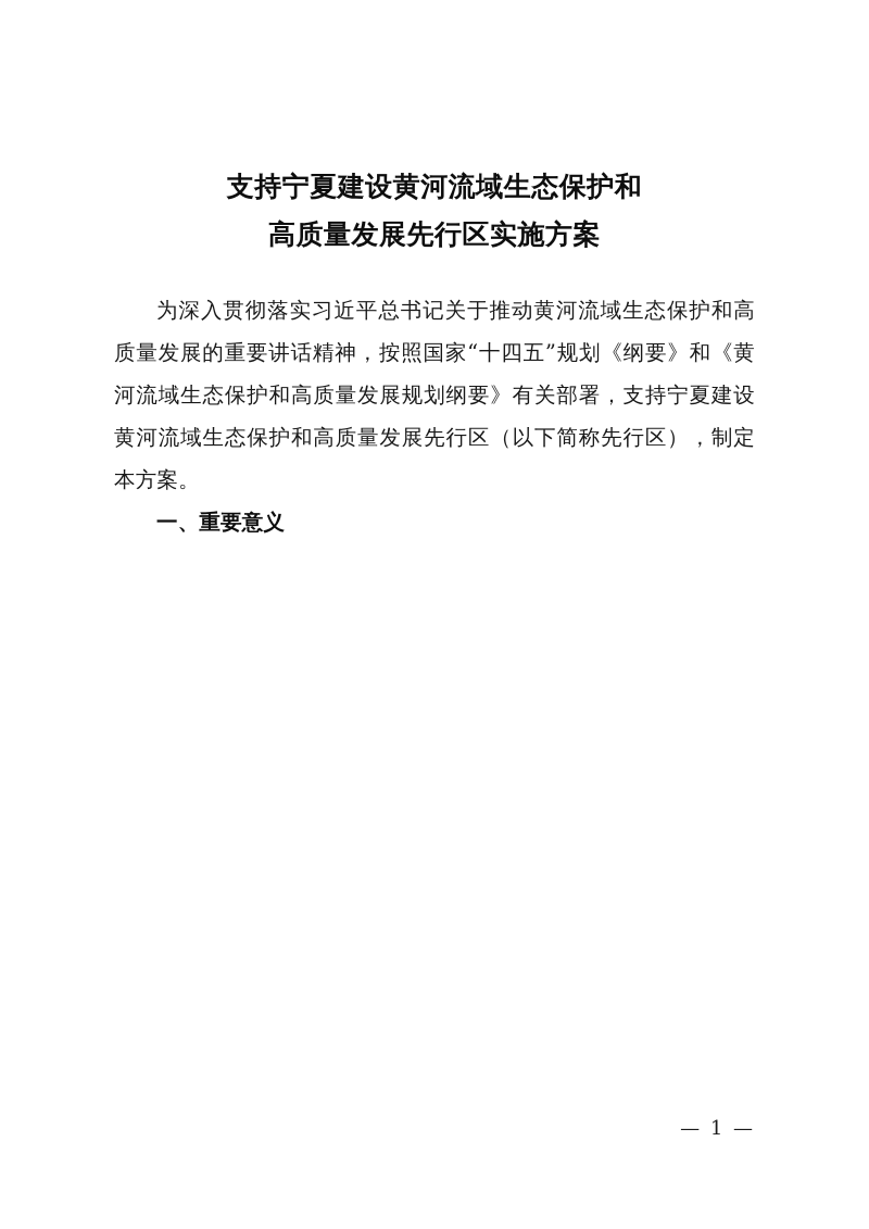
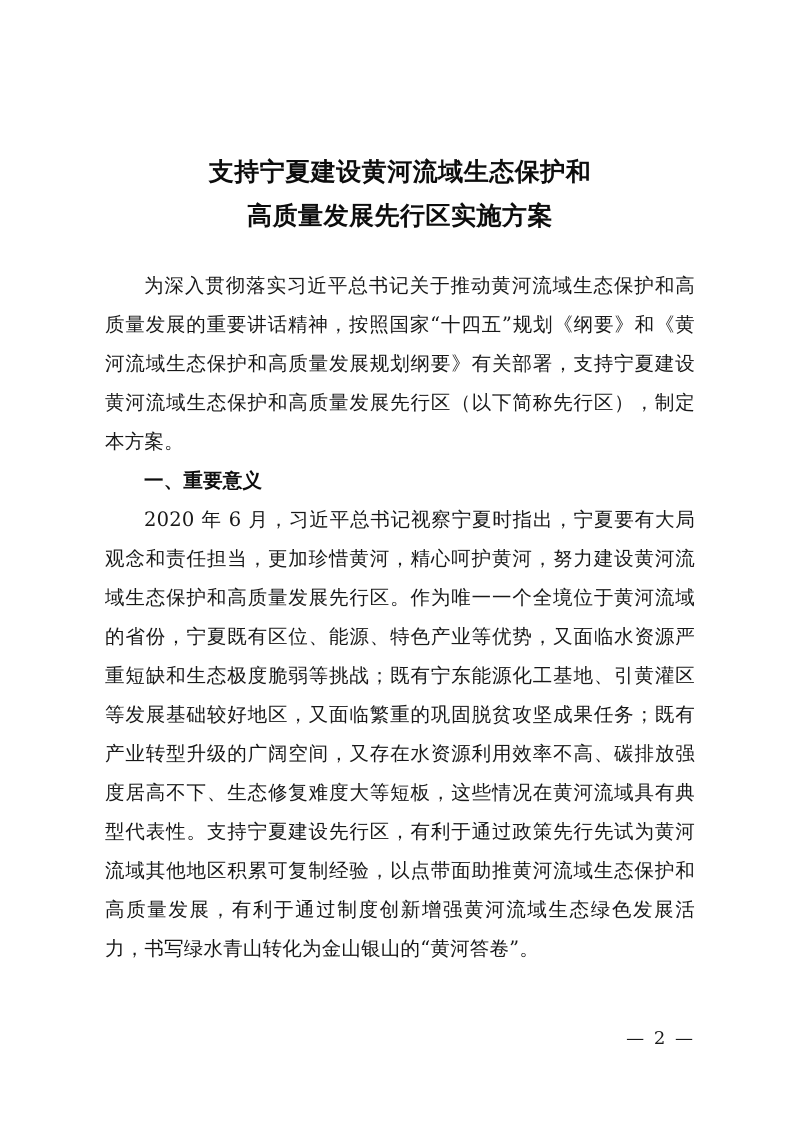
  支持宁夏建设黄河流域生态保护和
  高质量发展先行区实施方案
  为深入贯彻落实习近平总书记关于推动黄河流域生态保护和高质量发展的重要讲话精神，按照国家“十四五”规划《纲要》和《黄河流域生态保护和高质量发展规划纲要》有关部署，支持宁夏建设黄河流域生态保护和高质量发展先行区（以下简称先行区），制定本方案。
  一、重要意义
+ 2020 年 6 月，习近平总书记视察宁夏时指出，宁夏要有大局观念和责任担当，更加珍惜黄河，精心呵护黄河，努力建设黄河流域生态保护和高质量发展先行区。作为唯一一个全境位于黄河流域的省份，宁夏既有区位、能源、特色产业等优势，又面临水资源严重短缺和生态极度脆弱等挑战；既有宁东能源化工基地、引黄灌区等发展基础较好地区，又面临繁重的巩固脱贫攻坚成果任务；既有产业转型升级的广阔空间，又存在水资源利用效率不高、碳排放强度居高不下、生态修复难度大等短板，这些情况在黄河流域具有典型代表性。支持宁夏建设先行区，有利于通过政策先行先试为黄河流域其他地区积累可复制经验，以点带面助推黄河流域生态保护和高质量发展，有利于通过制度创新增强黄河流域生态绿色发展活力，书写绿水青山转化为金山银山的“黄河答卷”。
- — 1 —
+ — 2 —
